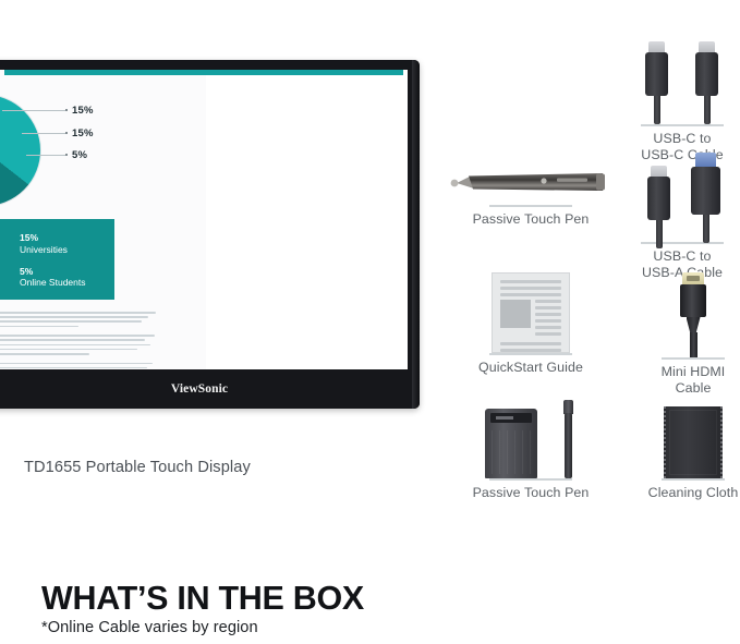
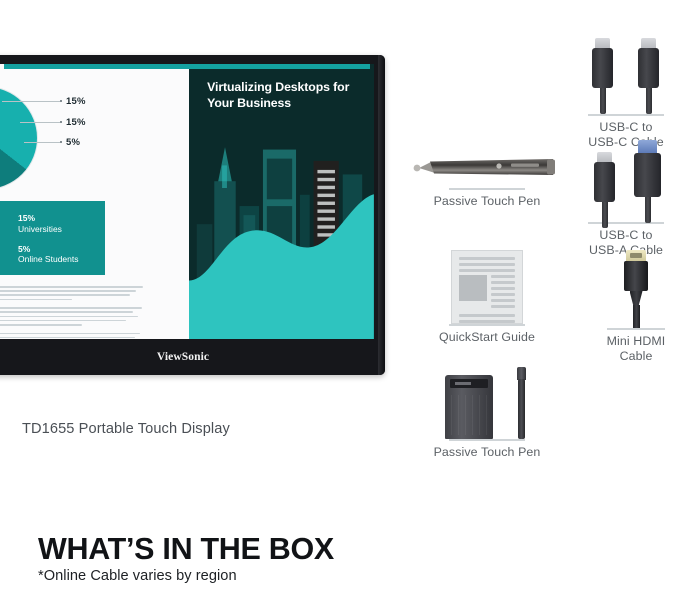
  15%
  15%
  5%
  15%
  Universities
  5%
  Online Students
+ Virtualizing Desktops for Your Business
  ViewSonic
  TD1655 Portable Touch Display
  USB-C to
  USB-C Ce
  Passive Touch Pen
  USB-C to
  USB-Able
  QuickStart Guide
  Mini HDMI
  Cable
  Passive Touch Pen
- Cleaning Cloth
  WHAT’S IN THE BOX
  *Online Cable varies by region
